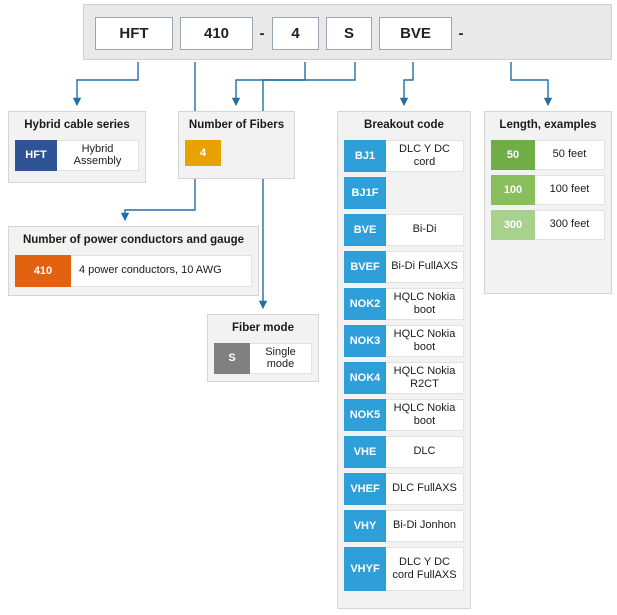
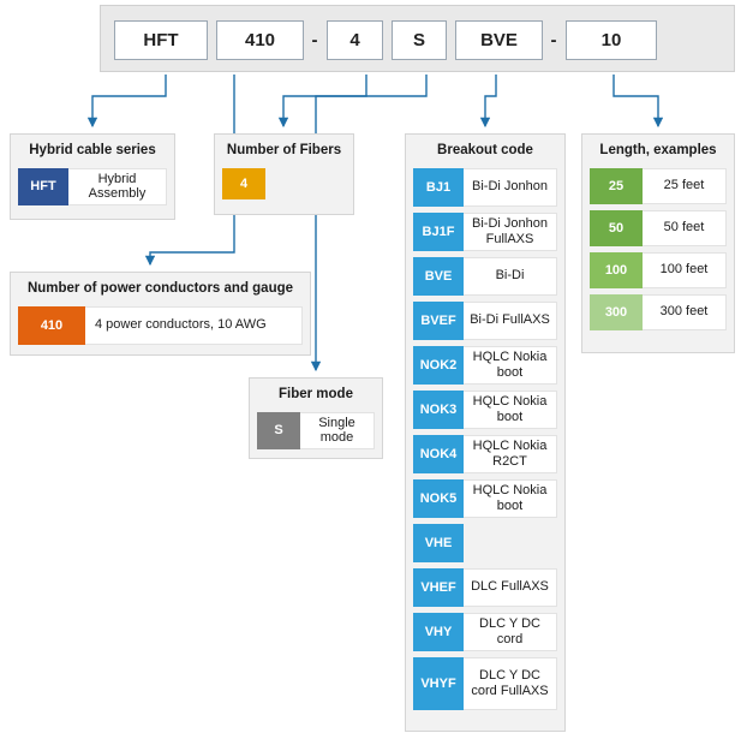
  HFT
  410
  -
  4
  S
  BVE
  -
+ 10
  Hybrid cable series
  HFT
  Hybrid Assembly
  Number of Fibers
  4
  Number of power conductors and gauge
  410
  4 power conductors, 10 AWG
  Fiber mode
  S
  Single mode
  Breakout code
  BJ1
- DLC Y DC cord
+ Bi-Di Jonhon
  BJ1F
+ Bi-Di Jonhon FullAXS
  BVE
  Bi-Di
  BVEF
  Bi-Di FullAXS
  NOK2
  HQLC Nokia boot
  NOK3
  HQLC Nokia boot
  NOK4
  HQLC Nokia R2CT
  NOK5
  HQLC Nokia boot
  VHE
- DLC
  VHEF
  DLC FullAXS
  VHY
- Bi-Di Jonhon
+ DLC Y DC cord
  VHYF
  DLC Y DC cord FullAXS
  Length, examples
+ 25
+ 25 feet
  50
  50 feet
  100
  100 feet
  300
  300 feet
